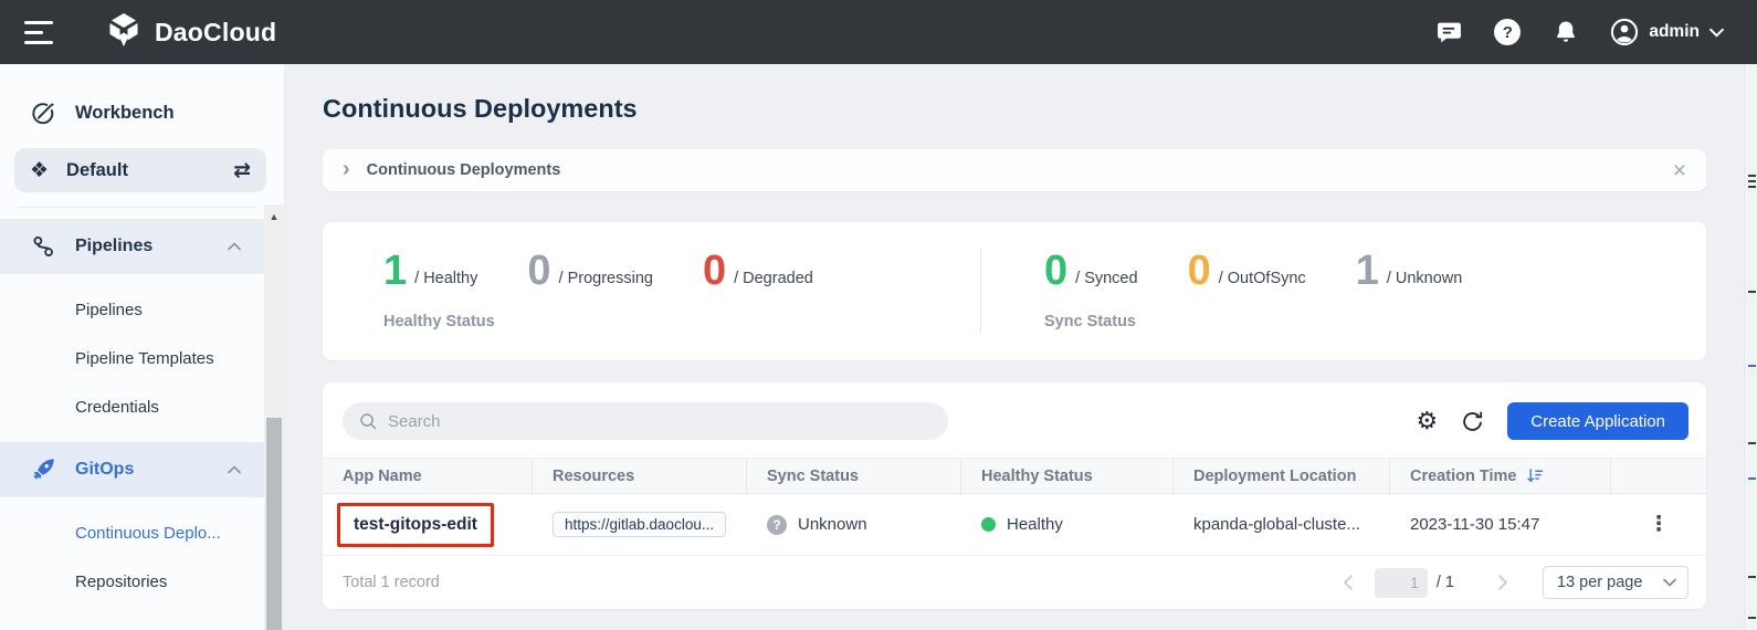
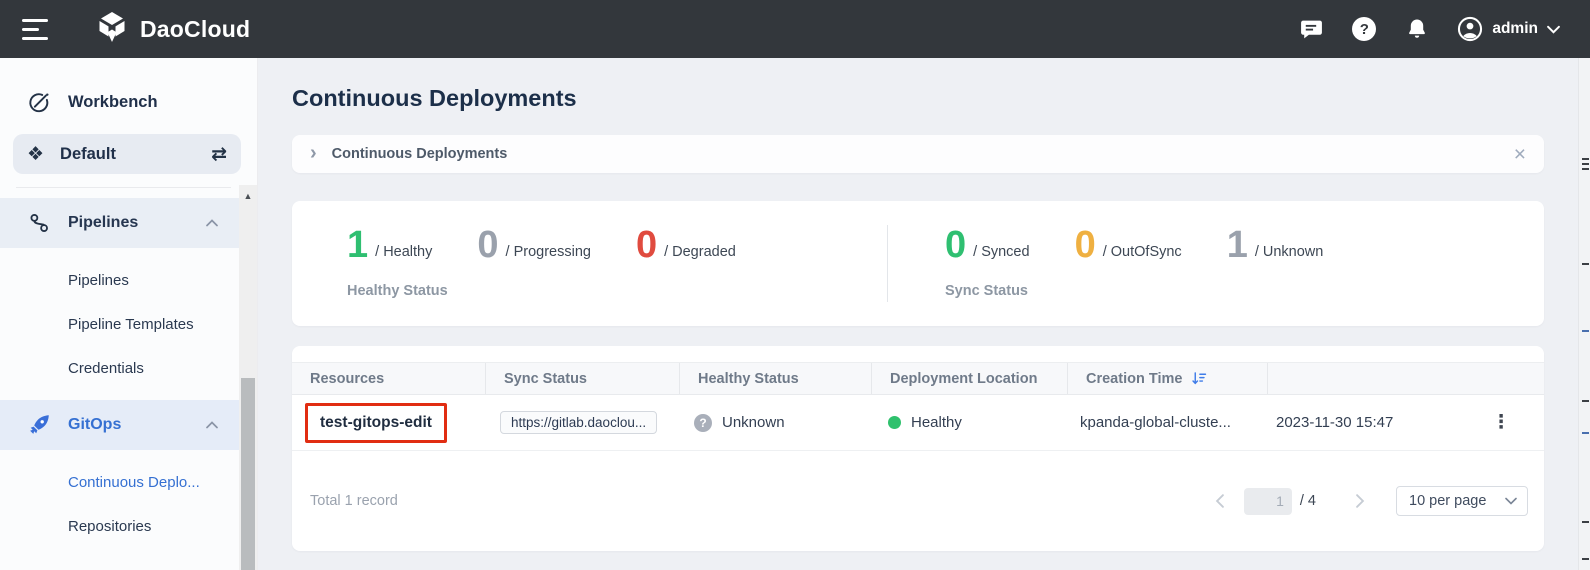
  DaoCloud
  ?
  admin
  Workbench
  ❖
  Default
  ⇄
  Pipelines
  Pipelines
  Pipeline Templates
  Credentials
  GitOps
  Continuous Deplo...
  Repositories
  ▲
  Continuous Deployments
  ›
  Continuous Deployments
  ×
  1
  / Healthy
  0
  / Progressing
  0
  / Degraded
  Healthy Status
  0
  / Synced
  0
  / OutOfSync
  1
  / Unknown
  Sync Status
- Search
- ⚙
- Create Application
- App Name
  Resources
  Sync Status
  Healthy Status
  Deployment Location
  Creation Time
  test-gitops-edit
  https://gitlab.daoclou...
  ?
  Unknown
  Healthy
  kpanda-global-cluste...
  2023-11-30 15:47
  ⋮
  Total 1 record
  1
- / 1
+ / 4
- 13 per page
+ 10 per page
